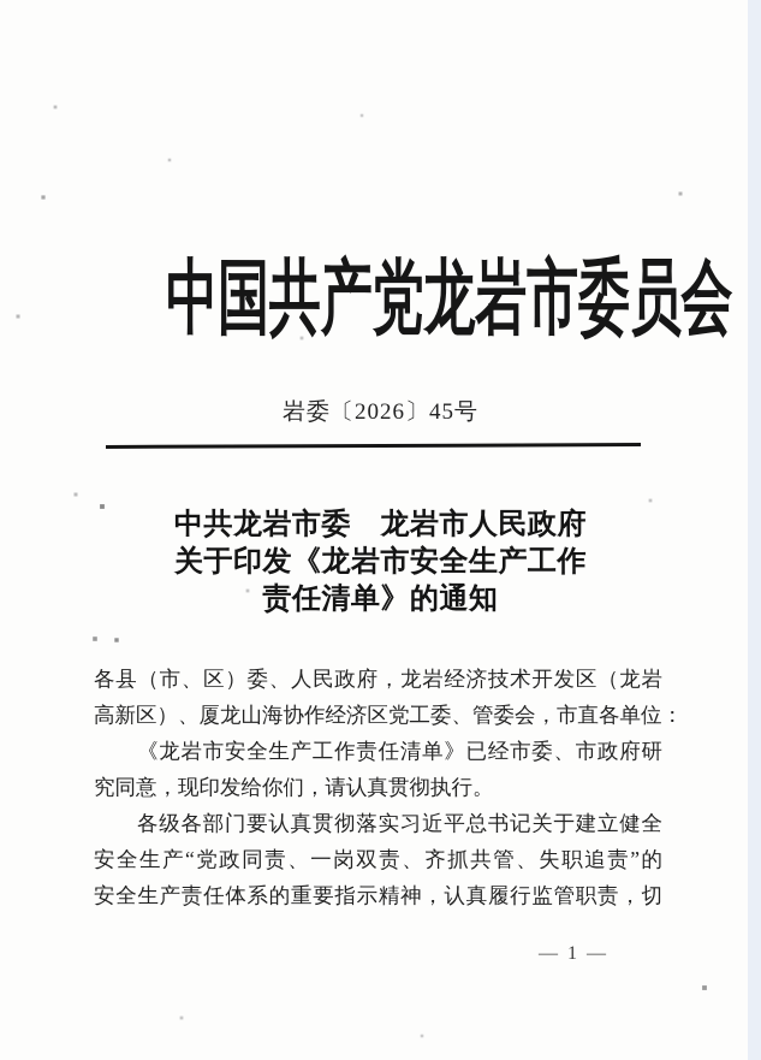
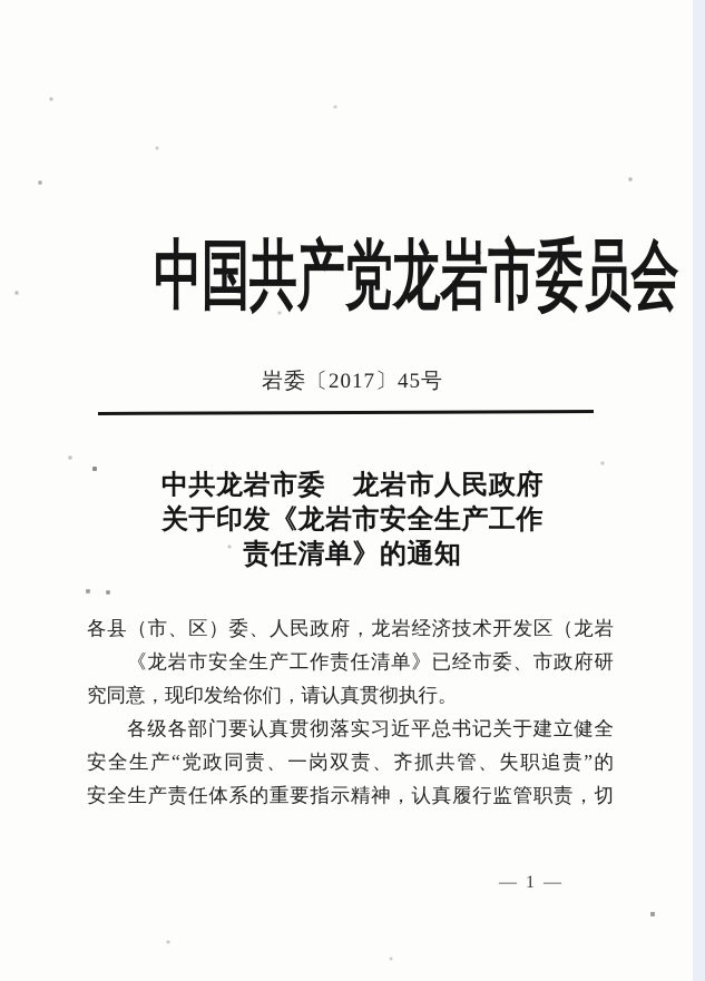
  中国共产党龙岩市委员会
- 岩委〔2026〕45号
+ 岩委〔2017〕45号
  中共龙岩市委 龙岩市人民政府
  关于印发《龙岩市安全生产工作
  责任清单》的通知
  各县（市、区）委、人民政府，龙岩经济技术开发区（龙岩
- 高新区）、厦龙山海协作经济区党工委、管委会，市直各单位：
  《龙岩市安全生产工作责任清单》已经市委、市政府研
  究同意，现印发给你们，请认真贯彻执行。
  各级各部门要认真贯彻落实习近平总书记关于建立健全
  安全生产“党政同责、一岗双责、齐抓共管、失职追责”的
  安全生产责任体系的重要指示精神，认真履行监管职责，切
  — 1 —
